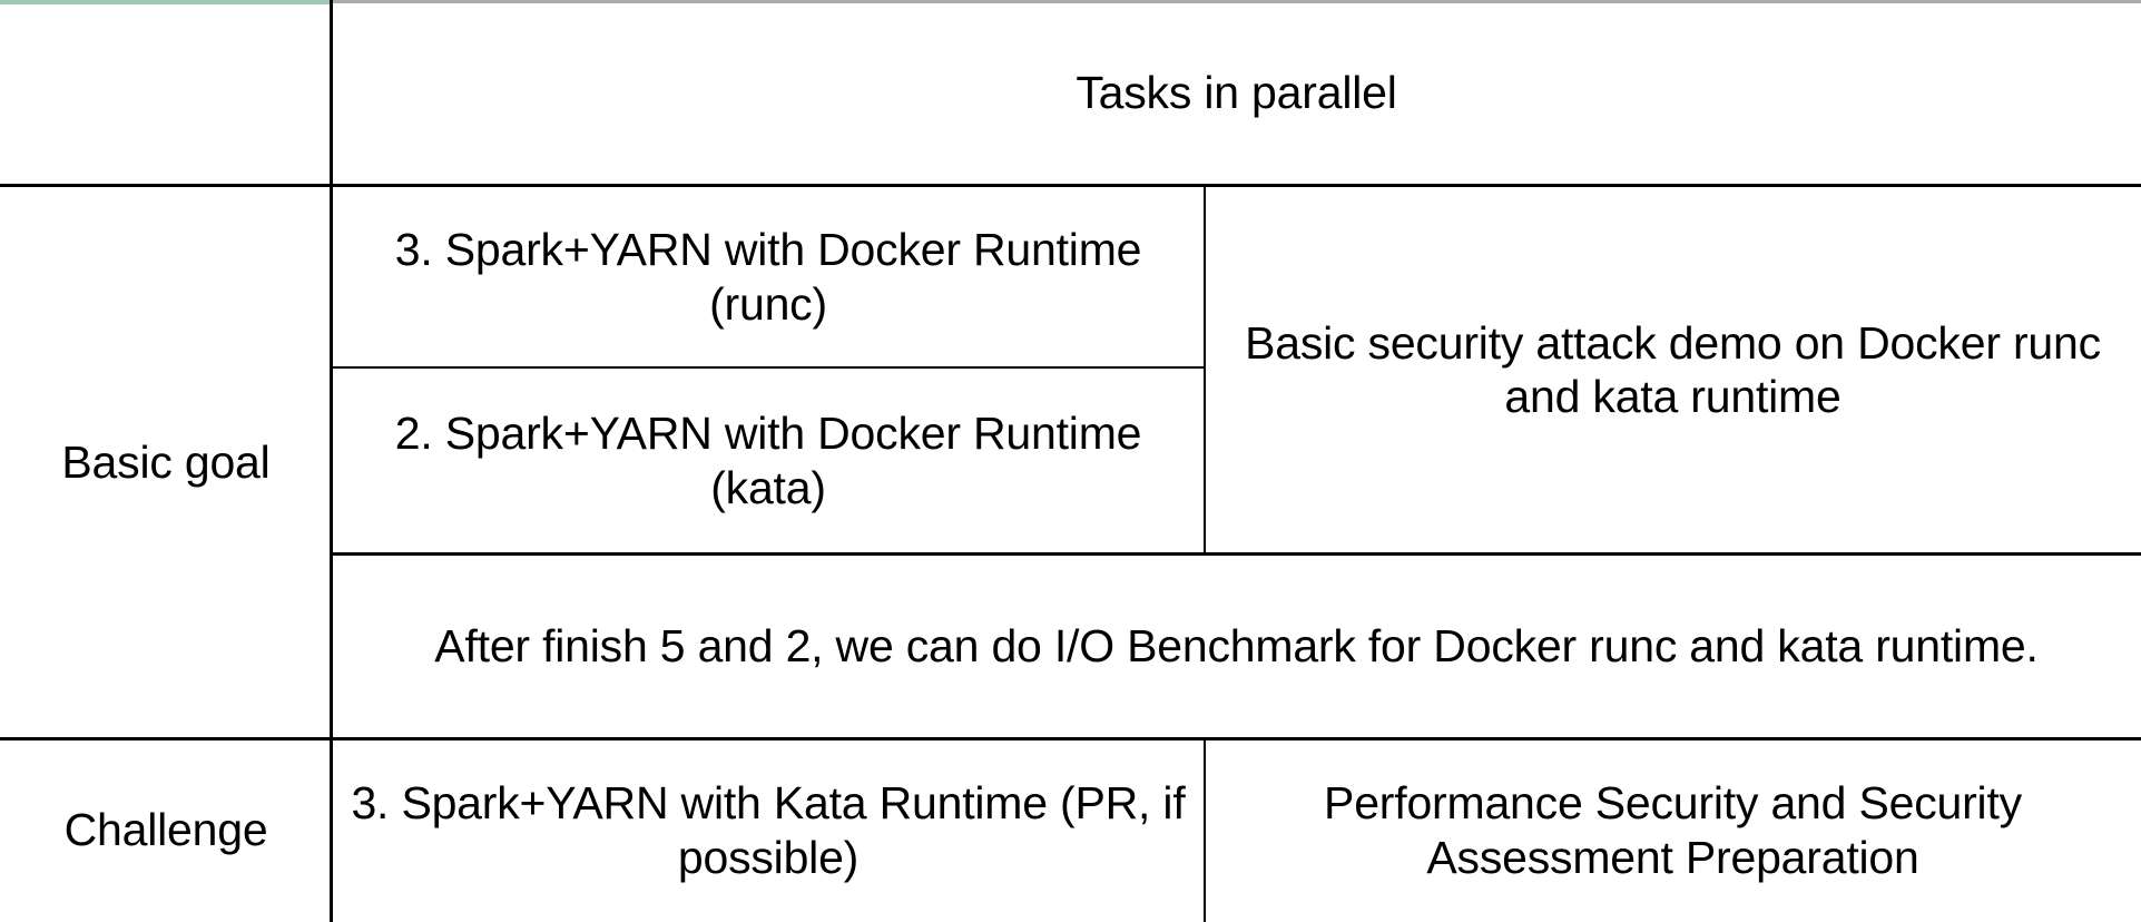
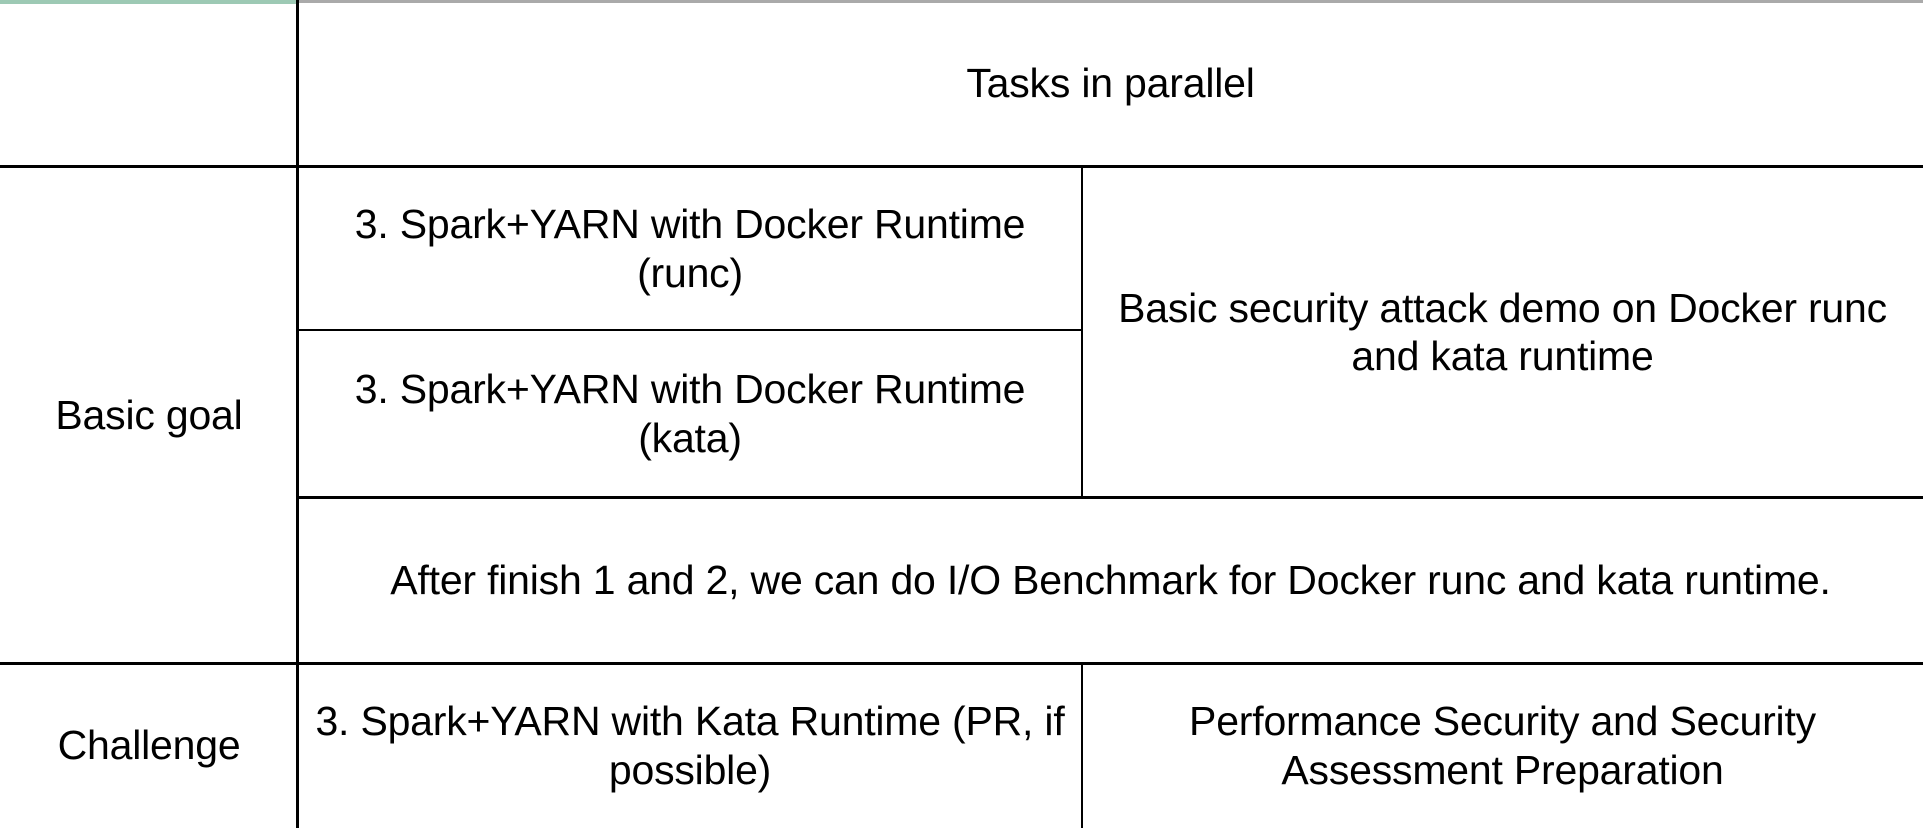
  	Tasks in parallel
  Basic goal	3. Spark+YARN with Docker Runtime (runc)	Basic security attack demo on Docker runc and kata runtime
- 2. Spark+YARN with Docker Runtime (kata)
+ 3. Spark+YARN with Docker Runtime (kata)
- After finish 5 and 2, we can do I/O Benchmark for Docker runc and kata runtime.
+ After finish 1 and 2, we can do I/O Benchmark for Docker runc and kata runtime.
  Challenge	3. Spark+YARN with Kata Runtime (PR, if possible)	Performance Security and Security Assessment Preparation
